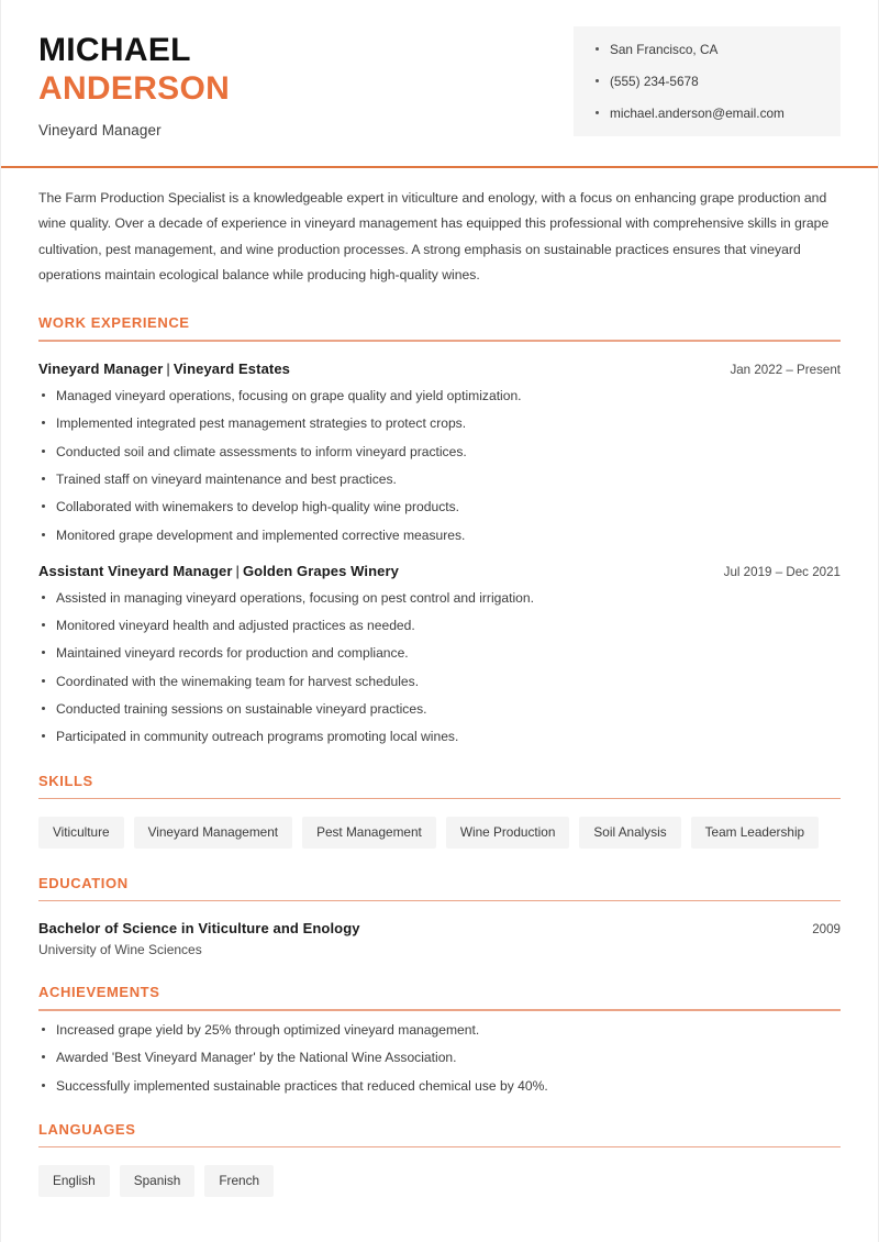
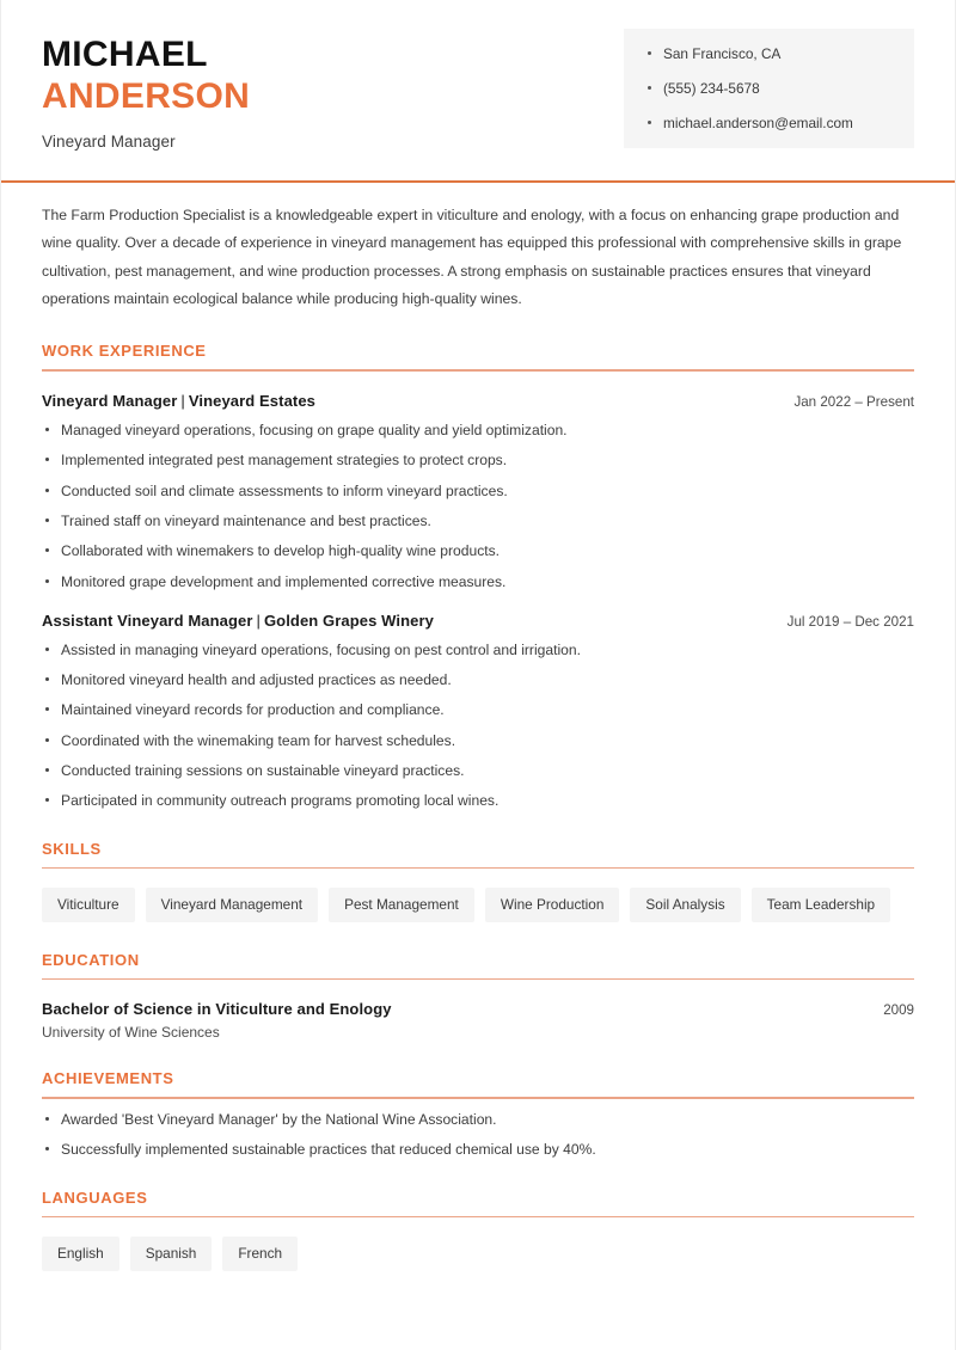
  MICHAEL
  ANDERSON
  Vineyard Manager
  San Francisco, CA
  (555) 234-5678
  michael.anderson@email.com
  The Farm Production Specialist is a knowledgeable expert in viticulture and enology, with a focus on enhancing grape production and wine quality. Over a decade of experience in vineyard management has equipped this professional with comprehensive skills in grape cultivation, pest management, and wine production processes. A strong emphasis on sustainable practices ensures that vineyard operations maintain ecological balance while producing high-quality wines.
  WORK EXPERIENCE
  Vineyard Manager | Vineyard Estates
  Jan 2022 – Present
  Managed vineyard operations, focusing on grape quality and yield optimization.
  Implemented integrated pest management strategies to protect crops.
  Conducted soil and climate assessments to inform vineyard practices.
  Trained staff on vineyard maintenance and best practices.
  Collaborated with winemakers to develop high-quality wine products.
  Monitored grape development and implemented corrective measures.
  Assistant Vineyard Manager | Golden Grapes Winery
  Jul 2019 – Dec 2021
  Assisted in managing vineyard operations, focusing on pest control and irrigation.
  Monitored vineyard health and adjusted practices as needed.
  Maintained vineyard records for production and compliance.
  Coordinated with the winemaking team for harvest schedules.
  Conducted training sessions on sustainable vineyard practices.
  Participated in community outreach programs promoting local wines.
  SKILLS
  Viticulture
  Vineyard Management
  Pest Management
  Wine Production
  Soil Analysis
  Team Leadership
  EDUCATION
  Bachelor of Science in Viticulture and Enology
  2009
  University of Wine Sciences
  ACHIEVEMENTS
- Increased grape yield by 25% through optimized vineyard management.
  Awarded 'Best Vineyard Manager' by the National Wine Association.
  Successfully implemented sustainable practices that reduced chemical use by 40%.
  LANGUAGES
  English
  Spanish
  French
